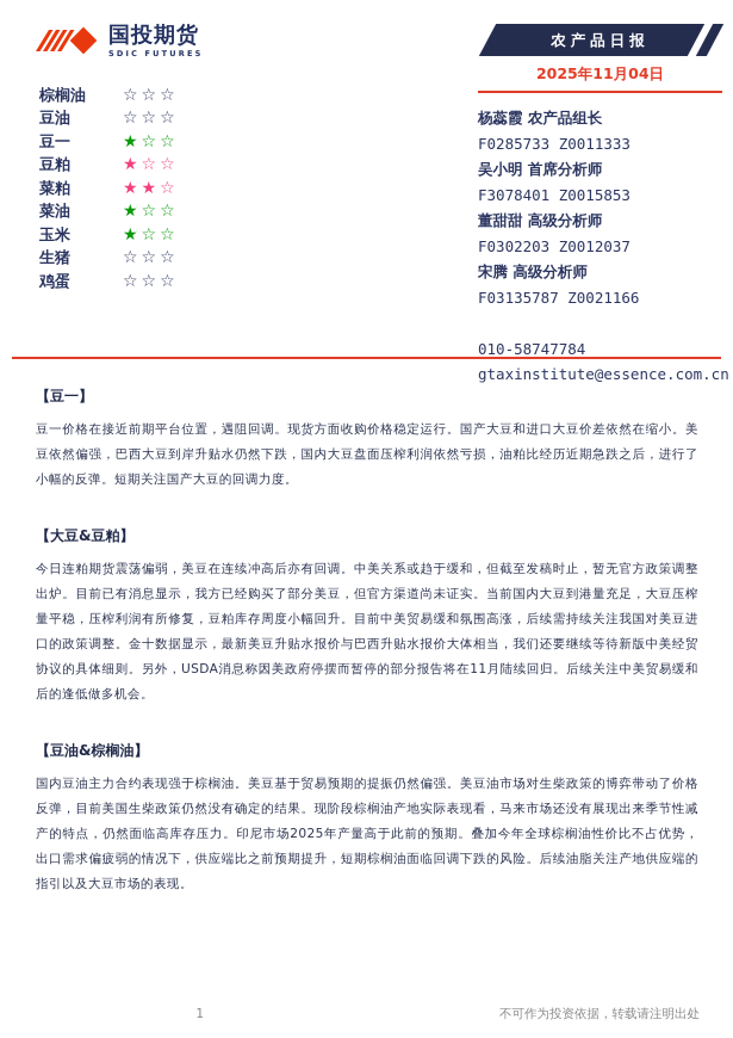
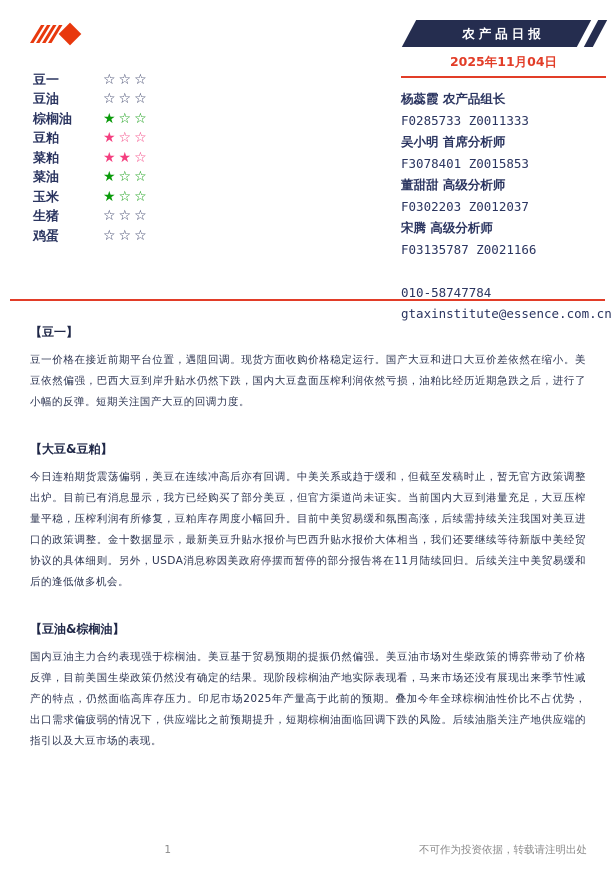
- 国投期货
- SDIC FUTURES
  农产品日报
  2025年11月04日
- 棕榈油
+ 豆一
  ☆☆☆
  豆油
  ☆☆☆
- 豆一
+ 棕榈油
  ★☆☆
  豆粕
  ★☆☆
  菜粕
  ★★☆
  菜油
  ★☆☆
  玉米
  ★☆☆
  生猪
  ☆☆☆
  鸡蛋
  ☆☆☆
  杨蕊霞 农产品组长
  F0285733 Z0011333
  吴小明 首席分析师
  F3078401 Z0015853
  董甜甜 高级分析师
  F0302203 Z0012037
  宋腾 高级分析师
  F03135787 Z0021166
  010-58747784
  gtaxinstitute@essence.com.cn
  【豆一】
  豆一价格在接近前期平台位置，遇阻回调。现货方面收购价格稳定运行。国产大豆和进口大豆价差依然在缩小。美豆依然偏强，巴西大豆到岸升贴水仍然下跌，国内大豆盘面压榨利润依然亏损，油粕比经历近期急跌之后，进行了小幅的反弹。短期关注国产大豆的回调力度。
  【大豆&豆粕】
  今日连粕期货震荡偏弱，美豆在连续冲高后亦有回调。中美关系或趋于缓和，但截至发稿时止，暂无官方政策调整出炉。目前已有消息显示，我方已经购买了部分美豆，但官方渠道尚未证实。当前国内大豆到港量充足，大豆压榨量平稳，压榨利润有所修复，豆粕库存周度小幅回升。目前中美贸易缓和氛围高涨，后续需持续关注我国对美豆进口的政策调整。金十数据显示，最新美豆升贴水报价与巴西升贴水报价大体相当，我们还要继续等待新版中美经贸协议的具体细则。另外，USDA消息称因美政府停摆而暂停的部分报告将在11月陆续回归。后续关注中美贸易缓和后的逢低做多机会。
  【豆油&棕榈油】
  国内豆油主力合约表现强于棕榈油。美豆基于贸易预期的提振仍然偏强。美豆油市场对生柴政策的博弈带动了价格反弹，目前美国生柴政策仍然没有确定的结果。现阶段棕榈油产地实际表现看，马来市场还没有展现出来季节性减产的特点，仍然面临高库存压力。印尼市场2025年产量高于此前的预期。叠加今年全球棕榈油性价比不占优势，出口需求偏疲弱的情况下，供应端比之前预期提升，短期棕榈油面临回调下跌的风险。后续油脂关注产地供应端的指引以及大豆市场的表现。
  1
  不可作为投资依据，转载请注明出处
